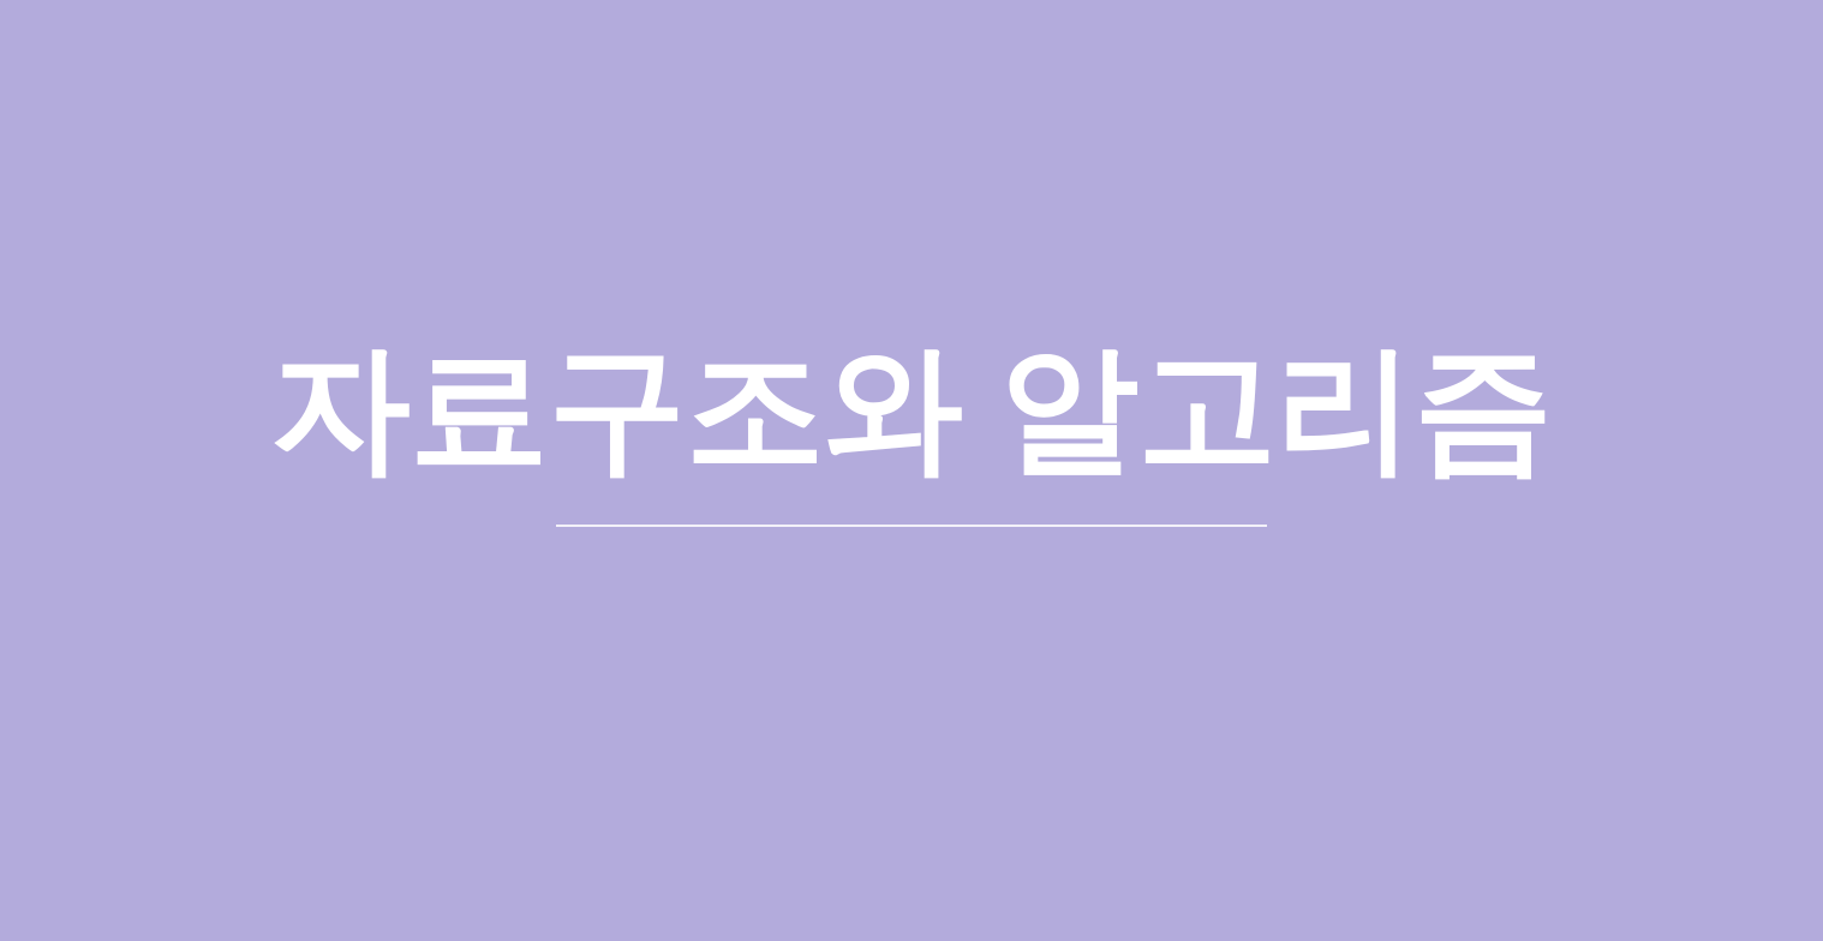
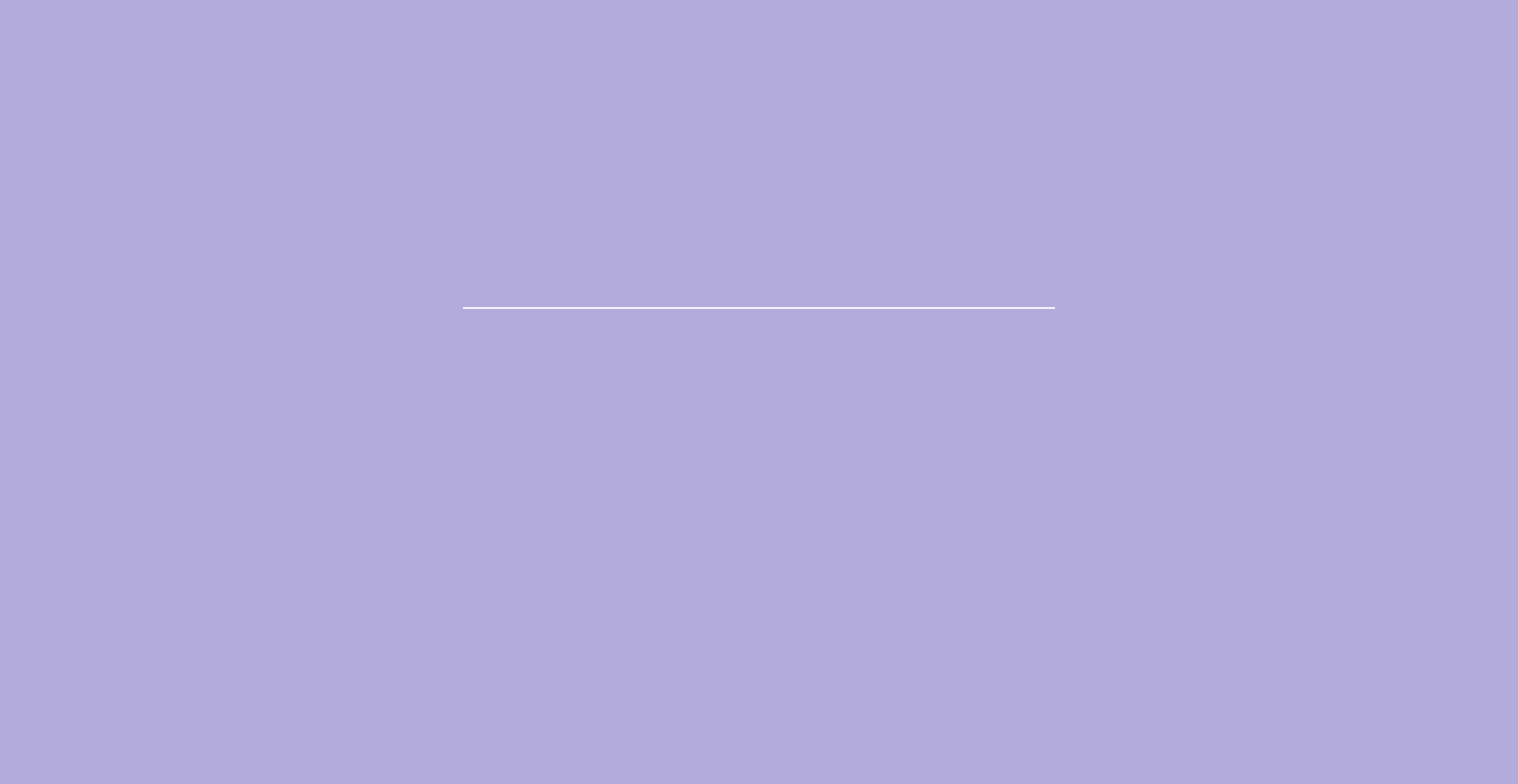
- 자료구조와 알고리즘
